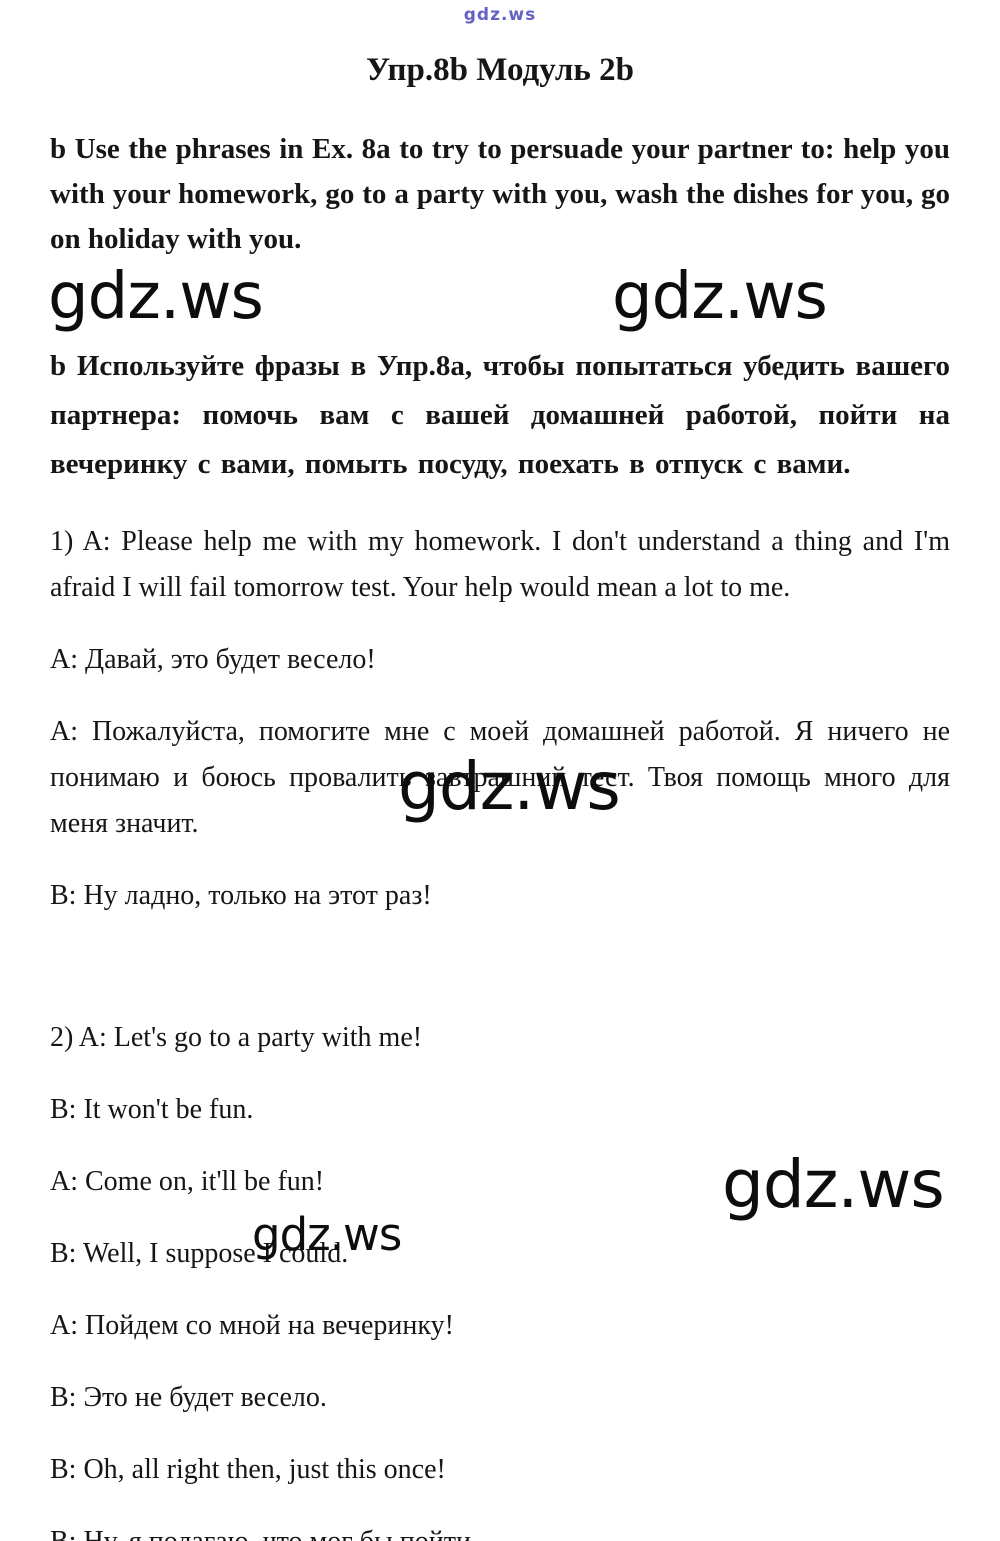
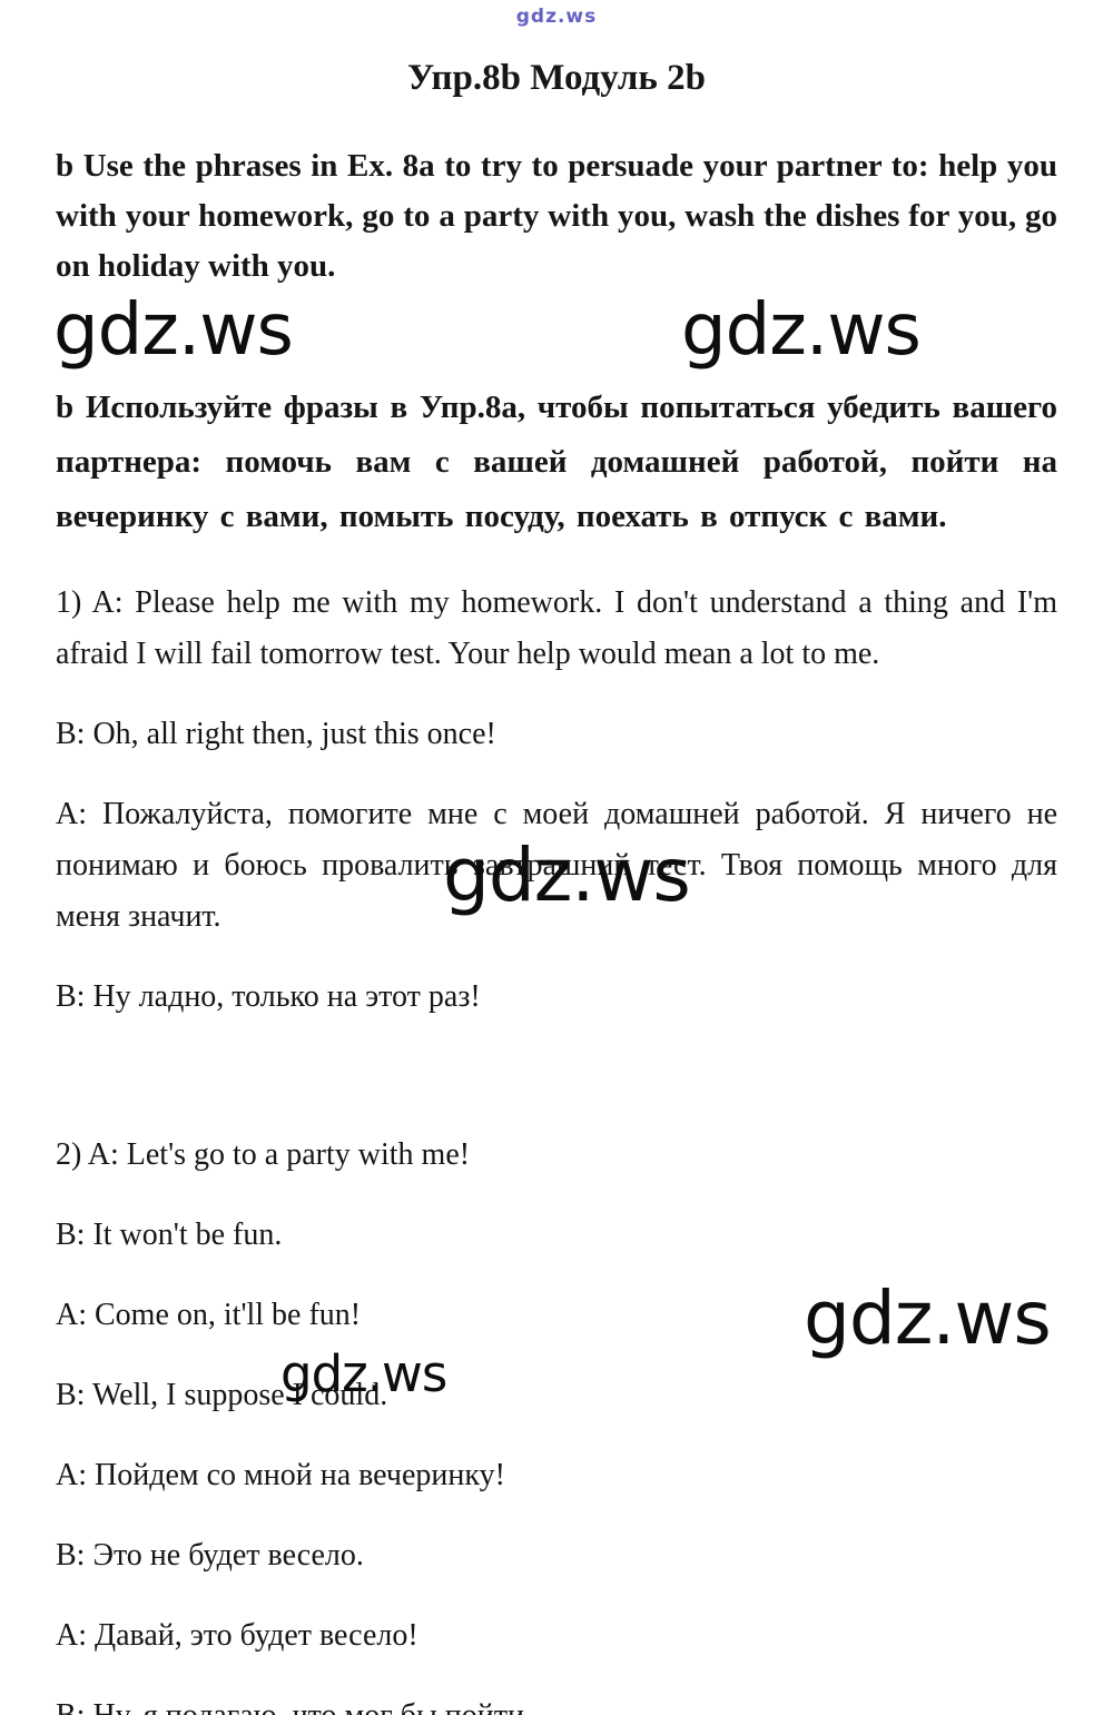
  gdz.ws
  Упр.8b Модуль 2b
  b Use the phrases in Ex. 8a to try to persuade your partner to: help you with your homework, go to a party with you, wash the dishes for you, go on holiday with you.
  b Используйте фразы в Упр.8а, чтобы попытаться убедить вашего партнера: помочь вам с вашей домашней работой, пойти на вечеринку с вами, помыть посуду, поехать в отпуск с вами.
  1) A: Please help me with my homework. I don't understand a thing and I'm afraid I will fail tomorrow test. Your help would mean a lot to me.
- А: Давай, это будет весело!
+ B: Oh, all right then, just this once!
  А: Пожалуйста, помогите мне с моей домашней работой. Я ничего не понимаю и боюсь провалить завтрашний тест. Твоя помощь много для меня значит.
  В: Ну ладно, только на этот раз!
  2) A: Let's go to a party with me!
  B: It won't be fun.
  A: Come on, it'll be fun!
  B: Well, I suppose I could.
  А: Пойдем со мной на вечеринку!
  В: Это не будет весело.
- B: Oh, all right then, just this once!
+ А: Давай, это будет весело!
  gdz.ws
  gdz.ws
  gdz.ws
  gdz.ws
  gdz.ws
